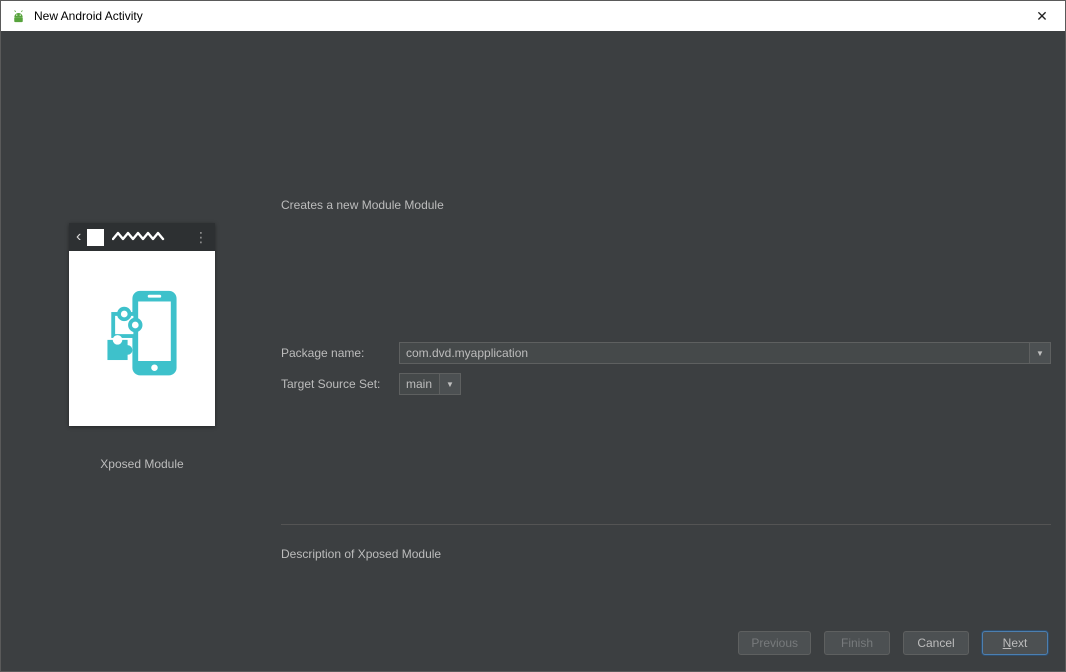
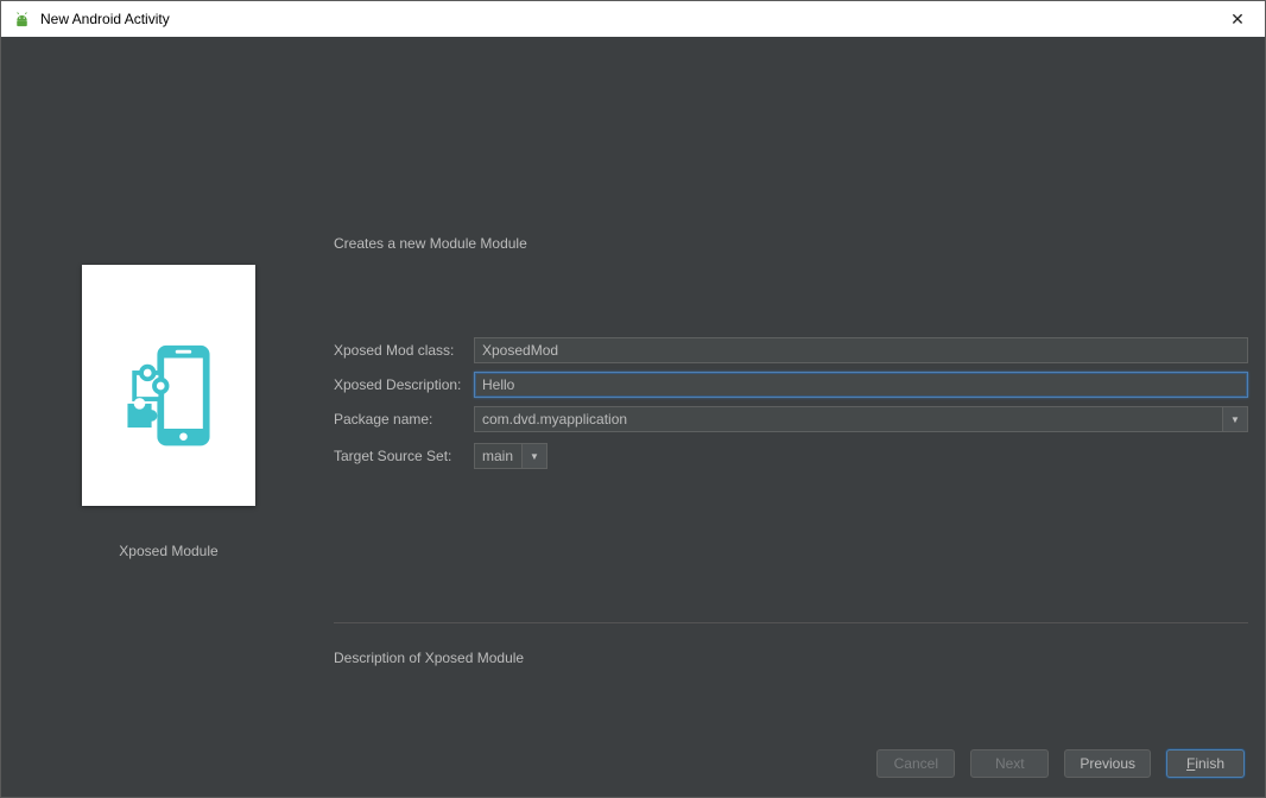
  New Android Activity
  ✕
- ‹
- ⋮
  Xposed Module
  Creates a new Module Module
+ Xposed Mod class:
+ XposedMod
+ Xposed Description:
+ Hello
  Package name:
  com.dvd.myapplication
  ▼
  Target Source Set:
  main
  ▼
  Description of Xposed Module
- Previous
+ Cancel
- Finish
+ Next
- Cancel
+ Previous
- Next
+ Finish
